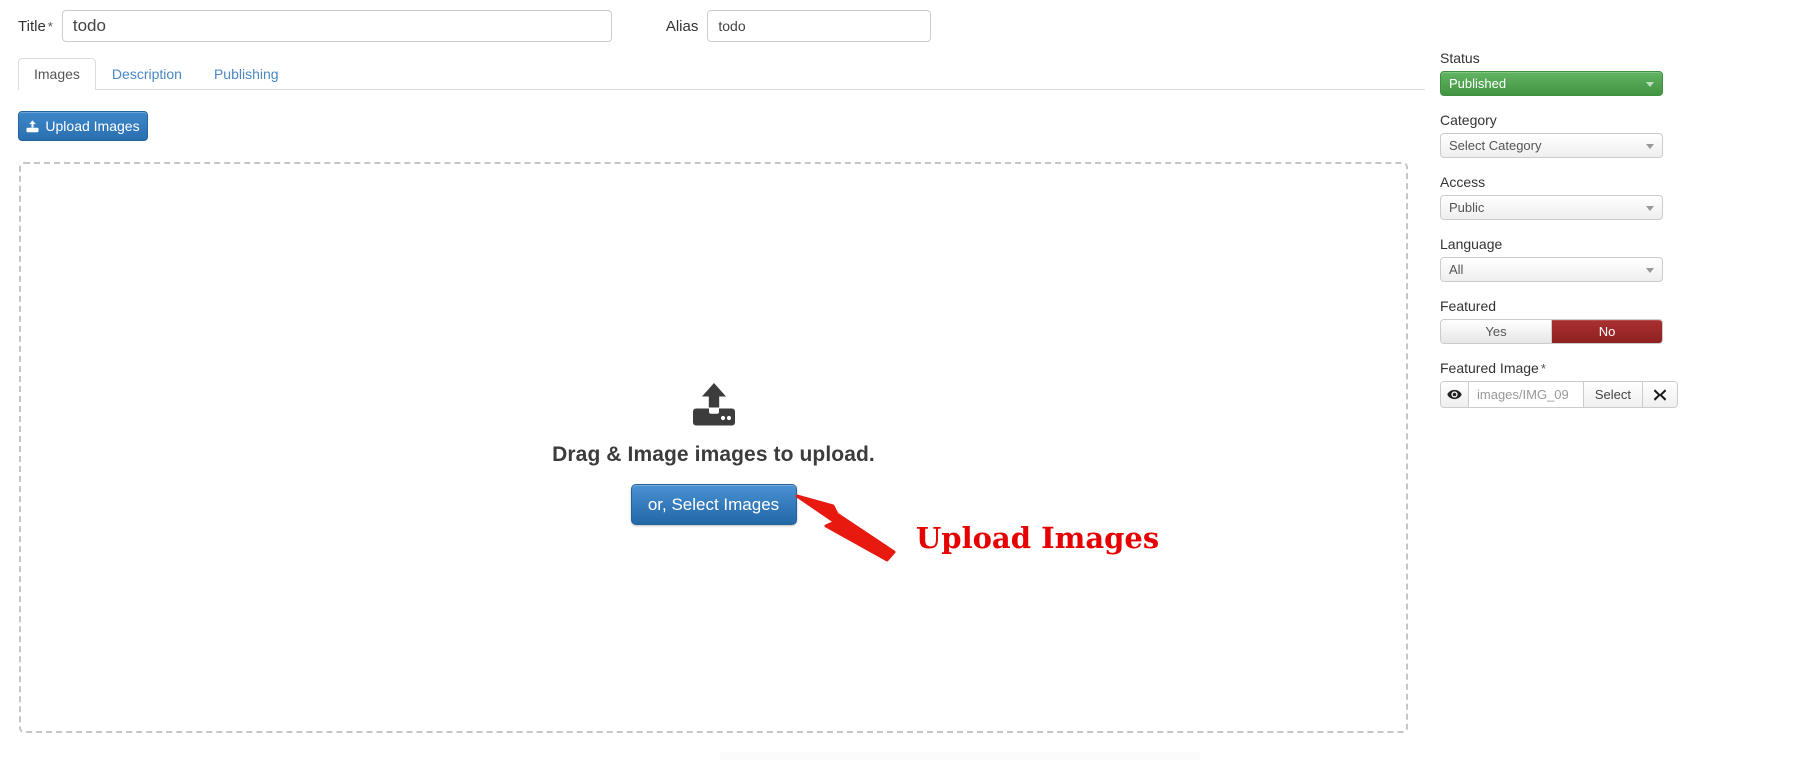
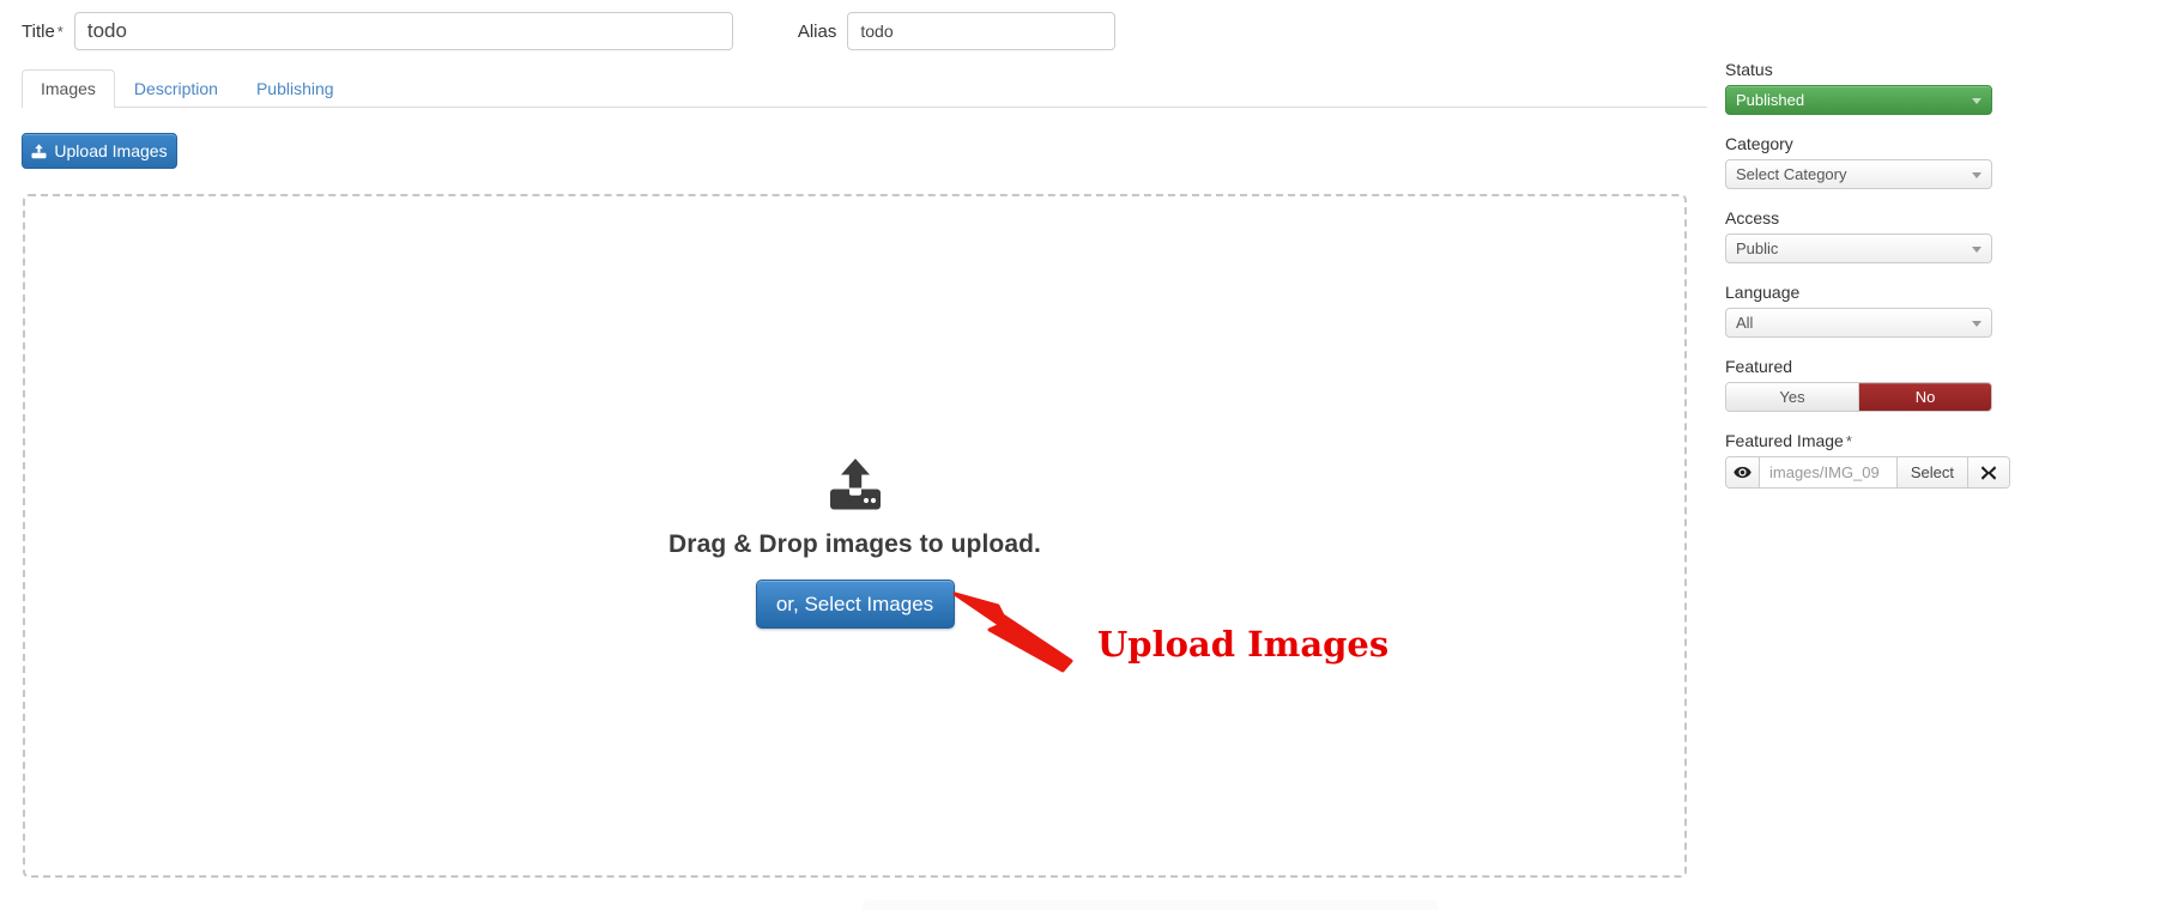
  Title *
  todo
  Alias
  todo
  Images
  Description
  Publishing
  Upload Images
- Drag & Image images to upload.
+ Drag & Drop images to upload.
  or, Select Images
  Upload Images
  Status
  Published
  Category
  Select Category
  Access
  Public
  Language
  All
  Featured
  Yes
  No
  Featured Image *
  images/IMG_09
  Select
